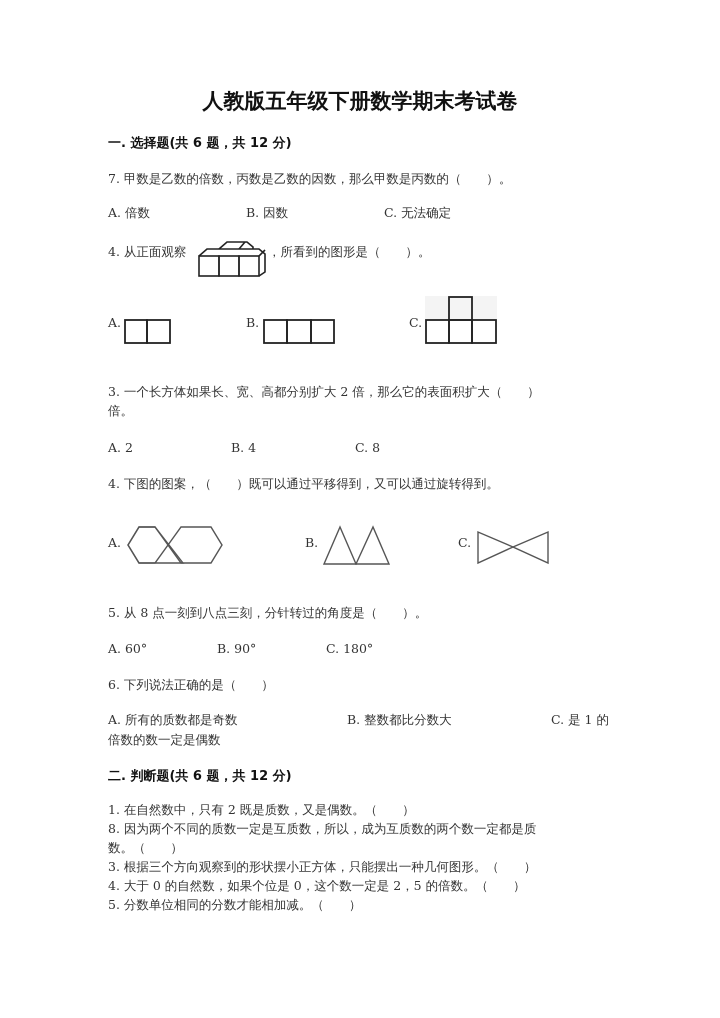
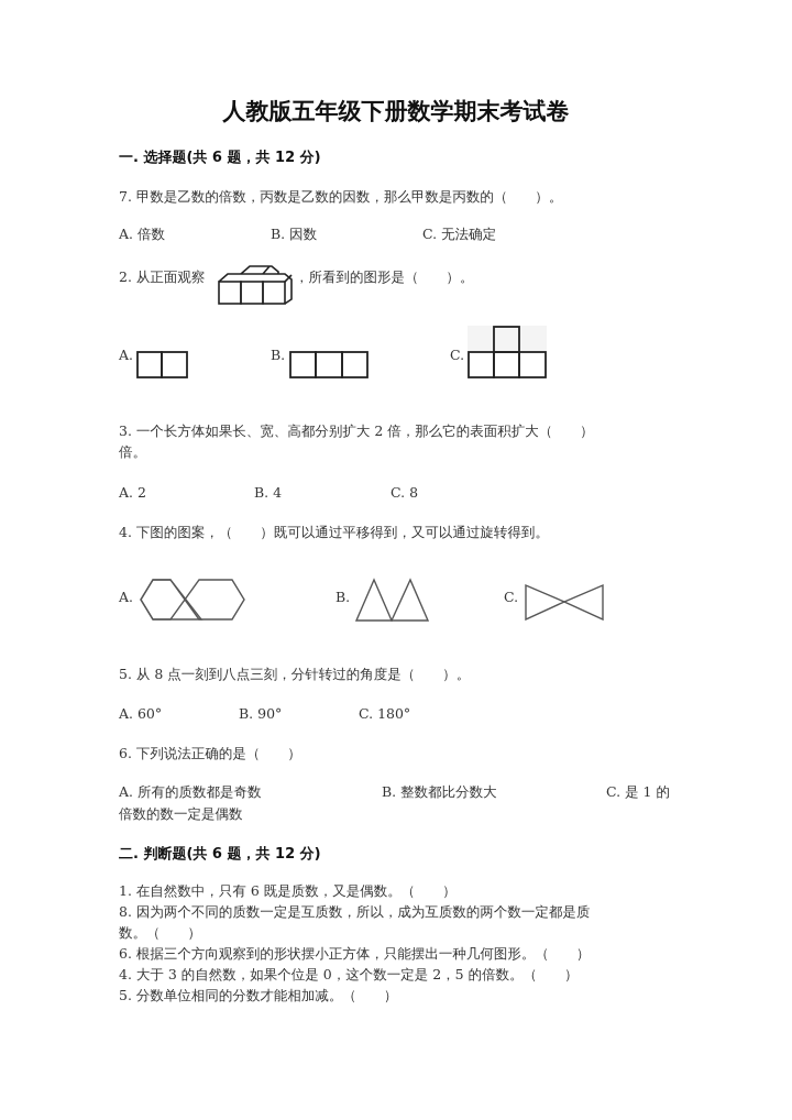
  人教版五年级下册数学期末考试卷
  一. 选择题(共 6 题，共 12 分)
  7. 甲数是乙数的倍数，丙数是乙数的因数，那么甲数是丙数的（ ）。
  A. 倍数
  B. 因数
  C. 无法确定
- 4. 从正面观察
+ 2. 从正面观察
  ，所看到的图形是（ ）。
  A.
  B.
  C.
  3. 一个长方体如果长、宽、高都分别扩大 2 倍，那么它的表面积扩大（ ）
  倍。
  A. 2
  B. 4
  C. 8
  4. 下图的图案，（ ）既可以通过平移得到，又可以通过旋转得到。
  A.
  B.
  C.
  5. 从 8 点一刻到八点三刻，分针转过的角度是（ ）。
  A. 60°
  B. 90°
  C. 180°
  6. 下列说法正确的是（ ）
  A. 所有的质数都是奇数
  B. 整数都比分数大
  C. 是 1 的
  倍数的数一定是偶数
  二. 判断题(共 6 题，共 12 分)
- 1. 在自然数中，只有 2 既是质数，又是偶数。（ ）
+ 1. 在自然数中，只有 6 既是质数，又是偶数。（ ）
  8. 因为两个不同的质数一定是互质数，所以，成为互质数的两个数一定都是质
  数。（ ）
- 3. 根据三个方向观察到的形状摆小正方体，只能摆出一种几何图形。（ ）
+ 6. 根据三个方向观察到的形状摆小正方体，只能摆出一种几何图形。（ ）
- 4. 大于 0 的自然数，如果个位是 0，这个数一定是 2，5 的倍数。（ ）
+ 4. 大于 3 的自然数，如果个位是 0，这个数一定是 2，5 的倍数。（ ）
  5. 分数单位相同的分数才能相加减。（ ）
